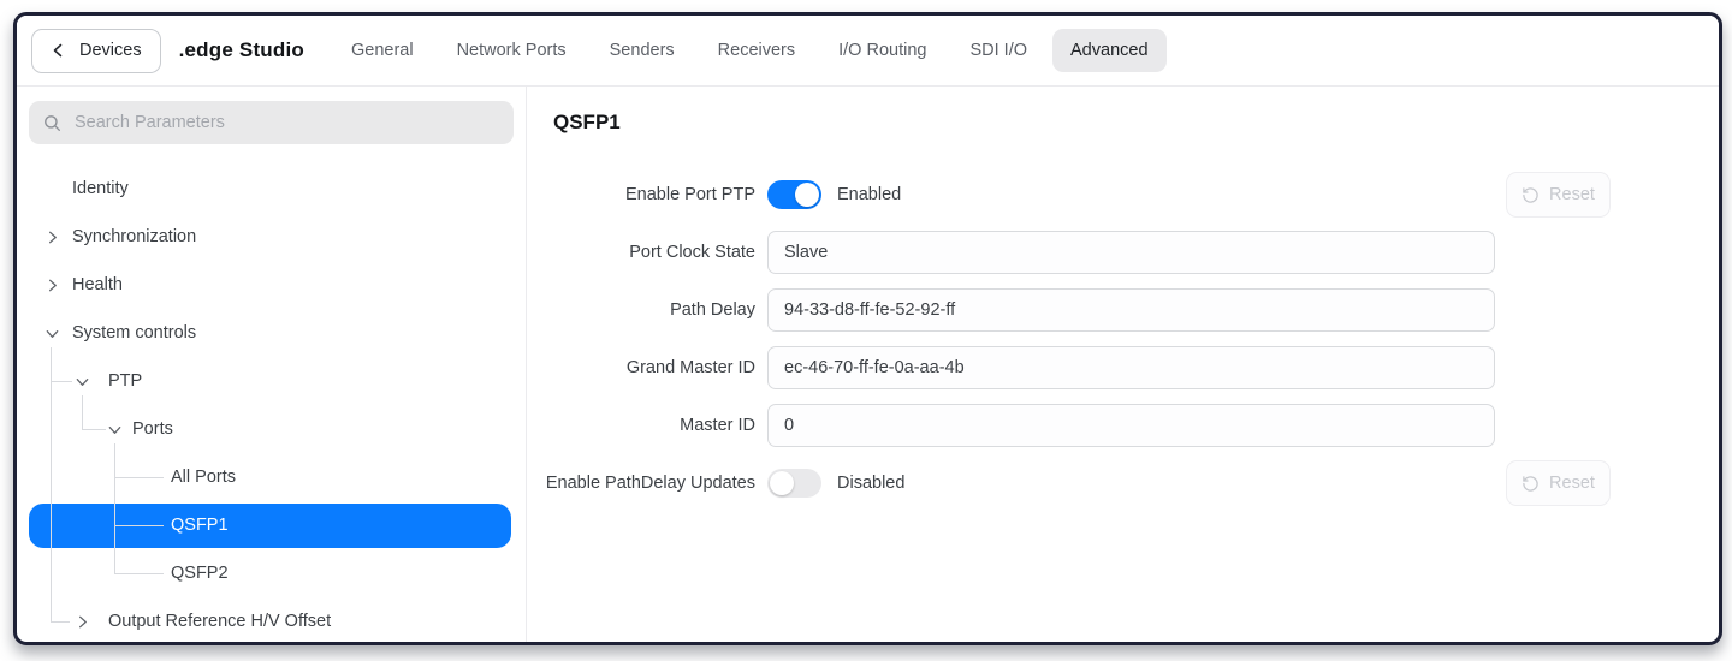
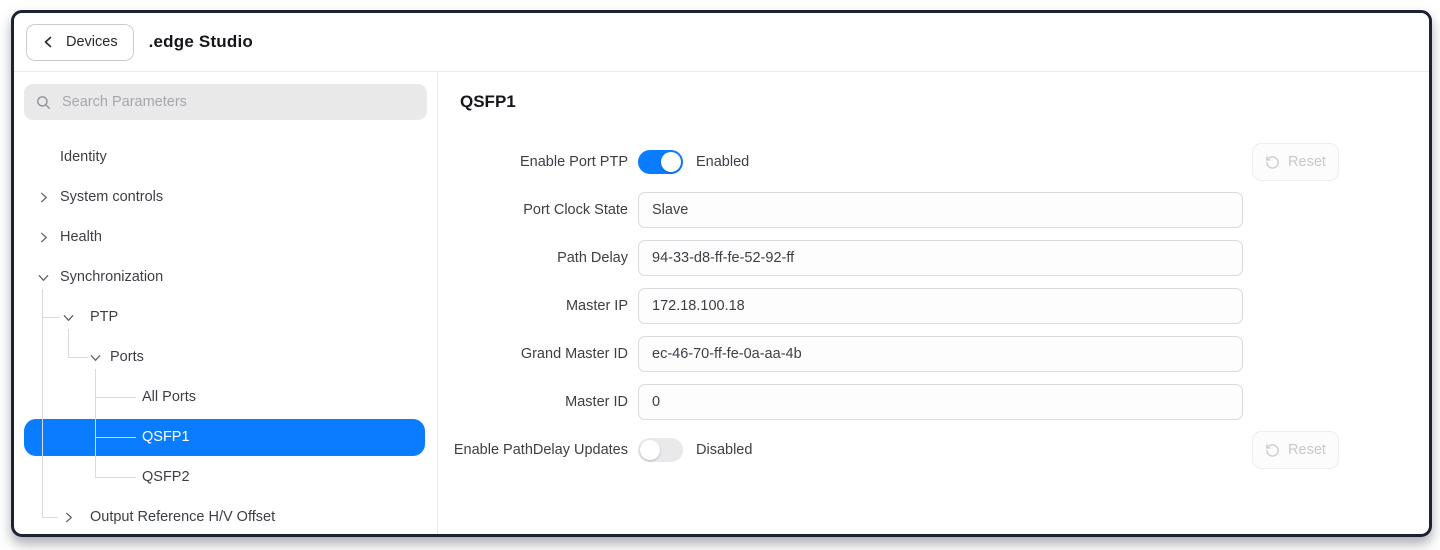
  Devices
  .edge Studio
- General
- Network Ports
- Senders
- Receivers
- I/O Routing
- SDI I/O
- Advanced
  Search Parameters
  Identity
- Synchronization
+ System controls
  Health
- System controls
+ Synchronization
  PTP
  Ports
  All Ports
  QSFP1
  QSFP2
  Output Reference H/V Offset
  QSFP1
  Enable Port PTP
  Enabled
  Reset
  Port Clock State
  Slave
  Path Delay
  94-33-d8-ff-fe-52-92-ff
+ Master IP
+ 172.18.100.18
  Grand Master ID
  ec-46-70-ff-fe-0a-aa-4b
  Master ID
  0
  Enable PathDelay Updates
  Disabled
  Reset
